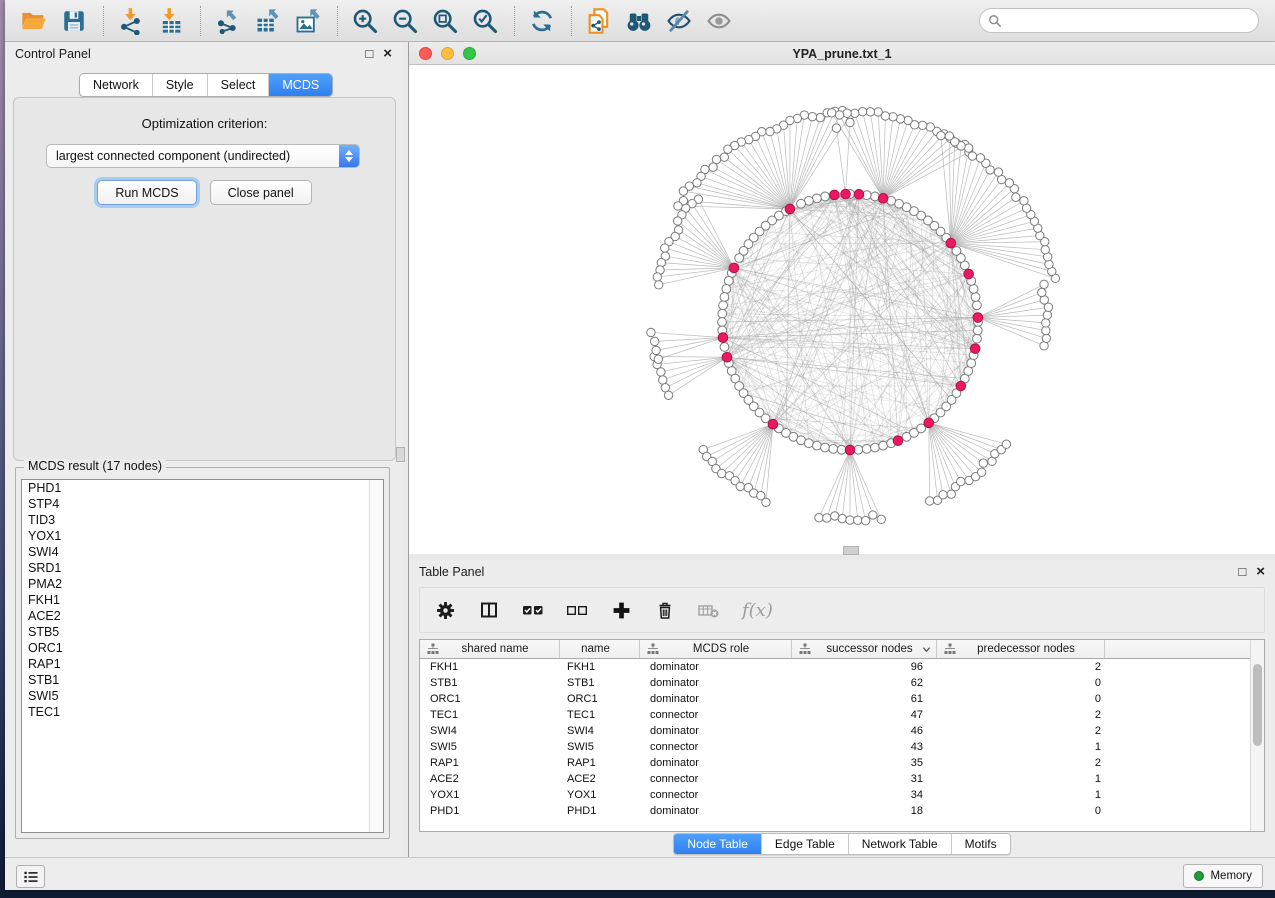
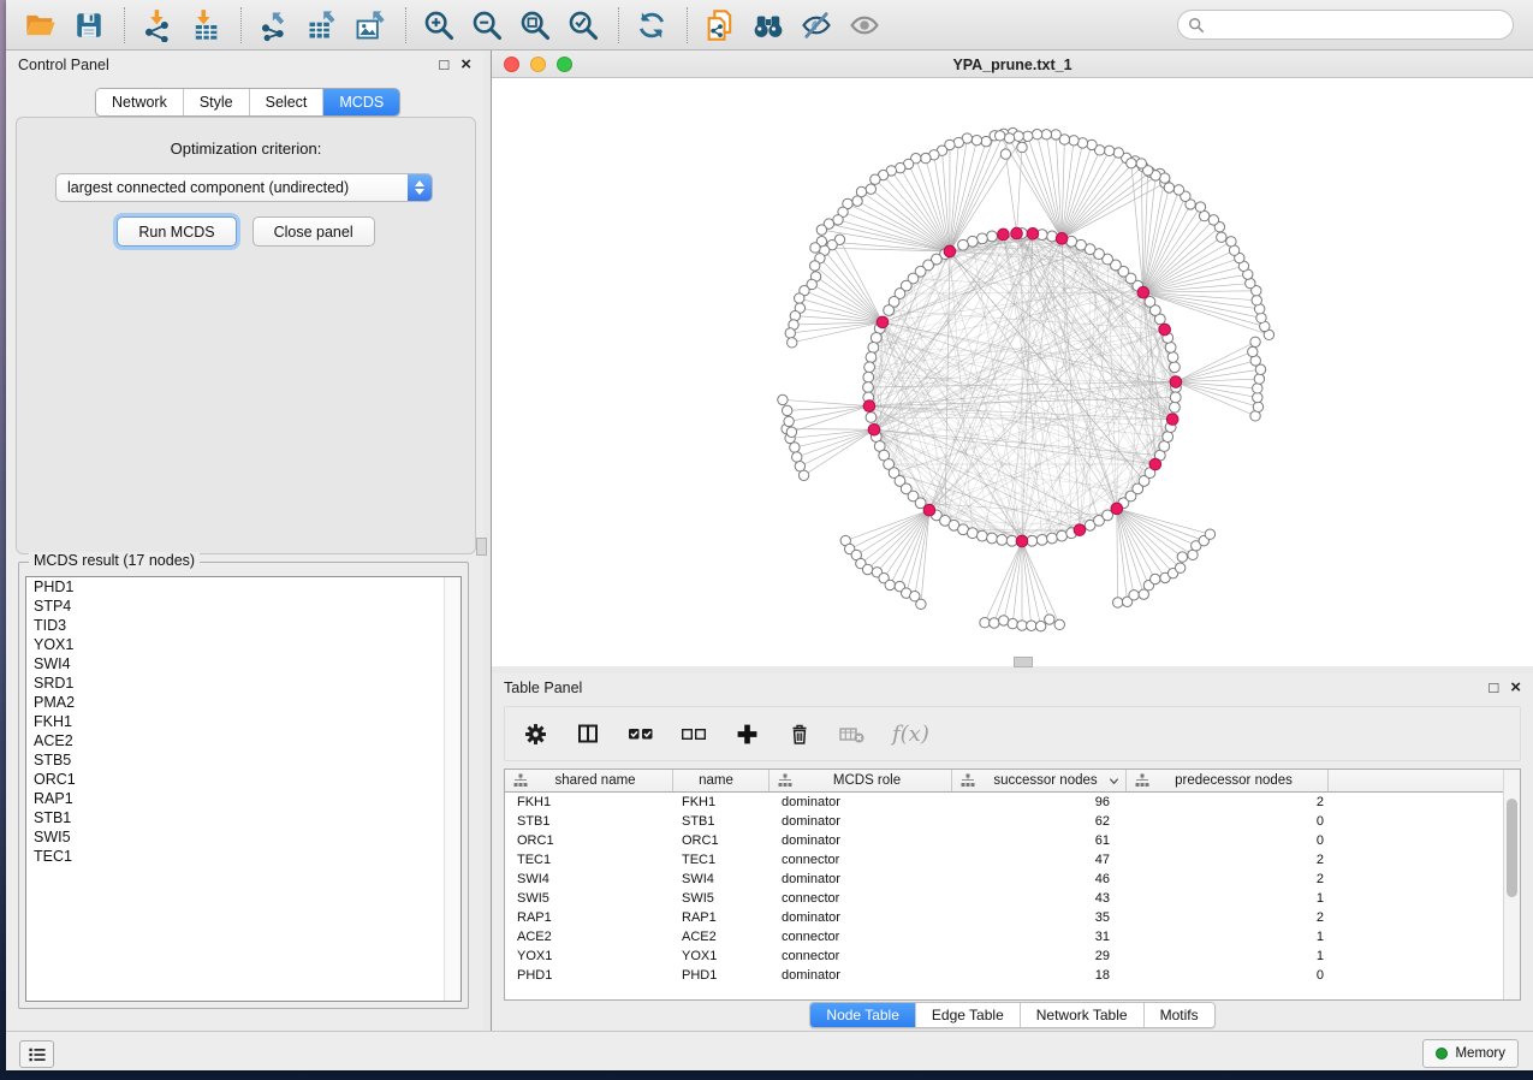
  Control Panel
  □
  ×
  Network
  Style
  Select
  MCDS
  Optimization criterion:
  largest connected component (undirected)
  Run MCDS
  Close panel
  MCDS result (17 nodes)
  PHD1
  STP4
  TID3
  YOX1
  SWI4
  SRD1
  PMA2
  FKH1
  ACE2
  STB5
  ORC1
  RAP1
  STB1
  SWI5
  TEC1
  YPA_prune.txt_1
  Table Panel
  □
  ×
  f(x)
  shared name
  name
  MCDS role
  successor nodes
  predecessor nodes
  FKH1
  FKH1
  dominator
  96
  2
  STB1
  STB1
  dominator
  62
  0
  ORC1
  ORC1
  dominator
  61
  0
  TEC1
  TEC1
  connector
  47
  2
  SWI4
  SWI4
  dominator
  46
  2
  SWI5
  SWI5
  connector
  43
  1
  RAP1
  RAP1
  dominator
  35
  2
  ACE2
  ACE2
  connector
  31
  1
  YOX1
  YOX1
  connector
- 34
+ 29
  1
  PHD1
  PHD1
  dominator
  18
  0
  Node Table
  Edge Table
  Network Table
  Motifs
  Memory
